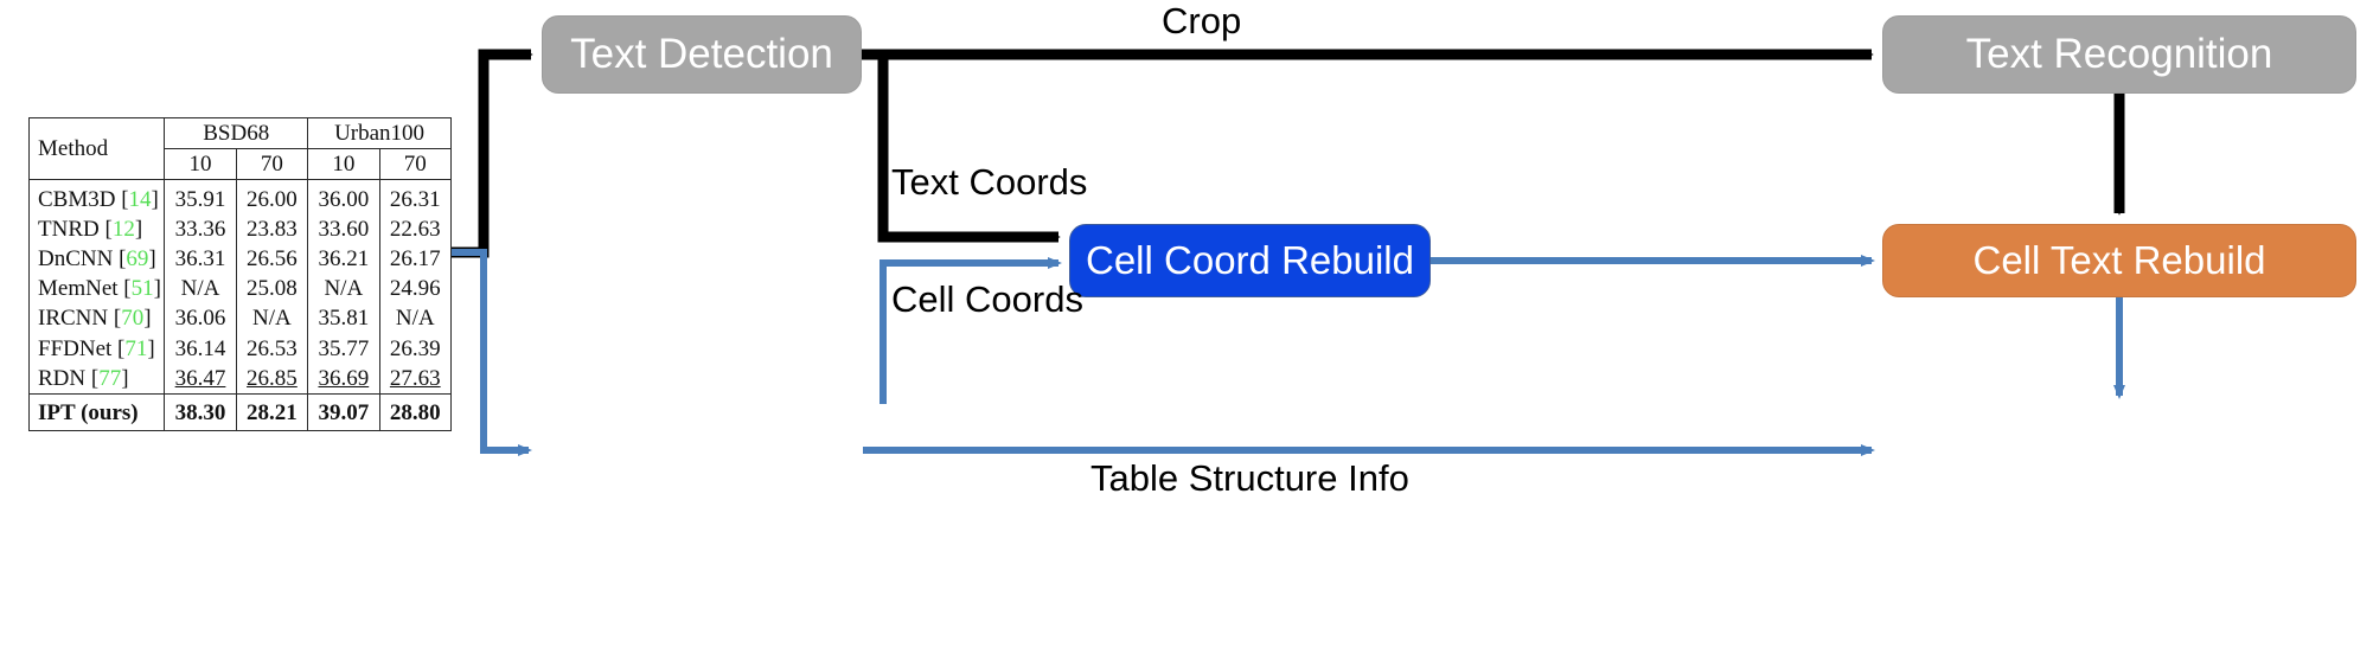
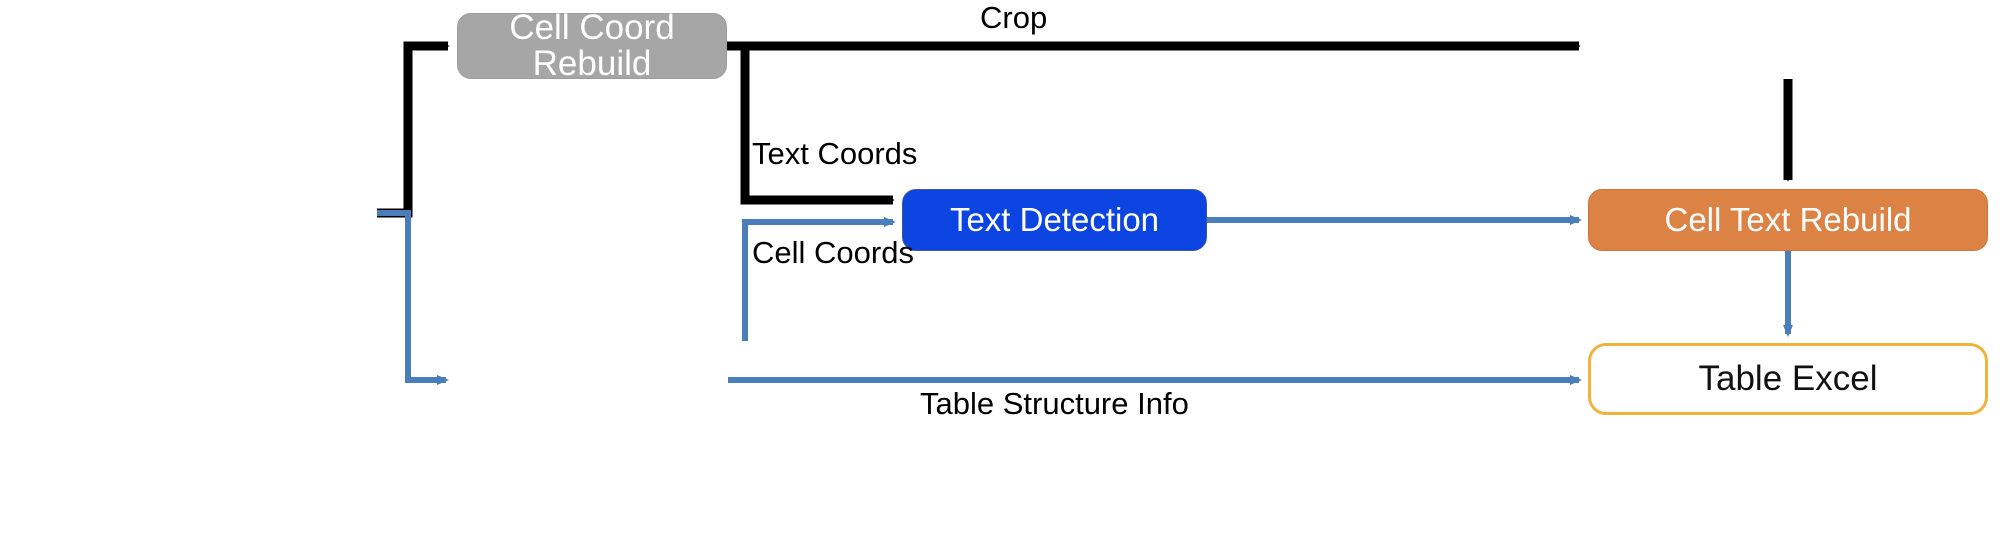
- Text Detection
+ Cell Coord Rebuild
- Text Recognition
- Cell Coord Rebuild
+ Text Detection
  Cell Text Rebuild
+ Table Excel
  Crop
  Text Coords
  Cell Coords
  Table Structure Info
- Method	BSD68	Urban100
- 10	70	10	70
- CBM3D [14]	35.91	26.00	36.00	26.31
- TNRD [12]	33.36	23.83	33.60	22.63
- DnCNN [69]	36.31	26.56	36.21	26.17
- MemNet [51]	N/A	25.08	N/A	24.96
- IRCNN [70]	36.06	N/A	35.81	N/A
- FFDNet [71]	36.14	26.53	35.77	26.39
- RDN [77]	36.47	26.85	36.69	27.63
- IPT (ours)	38.30	28.21	39.07	28.80
